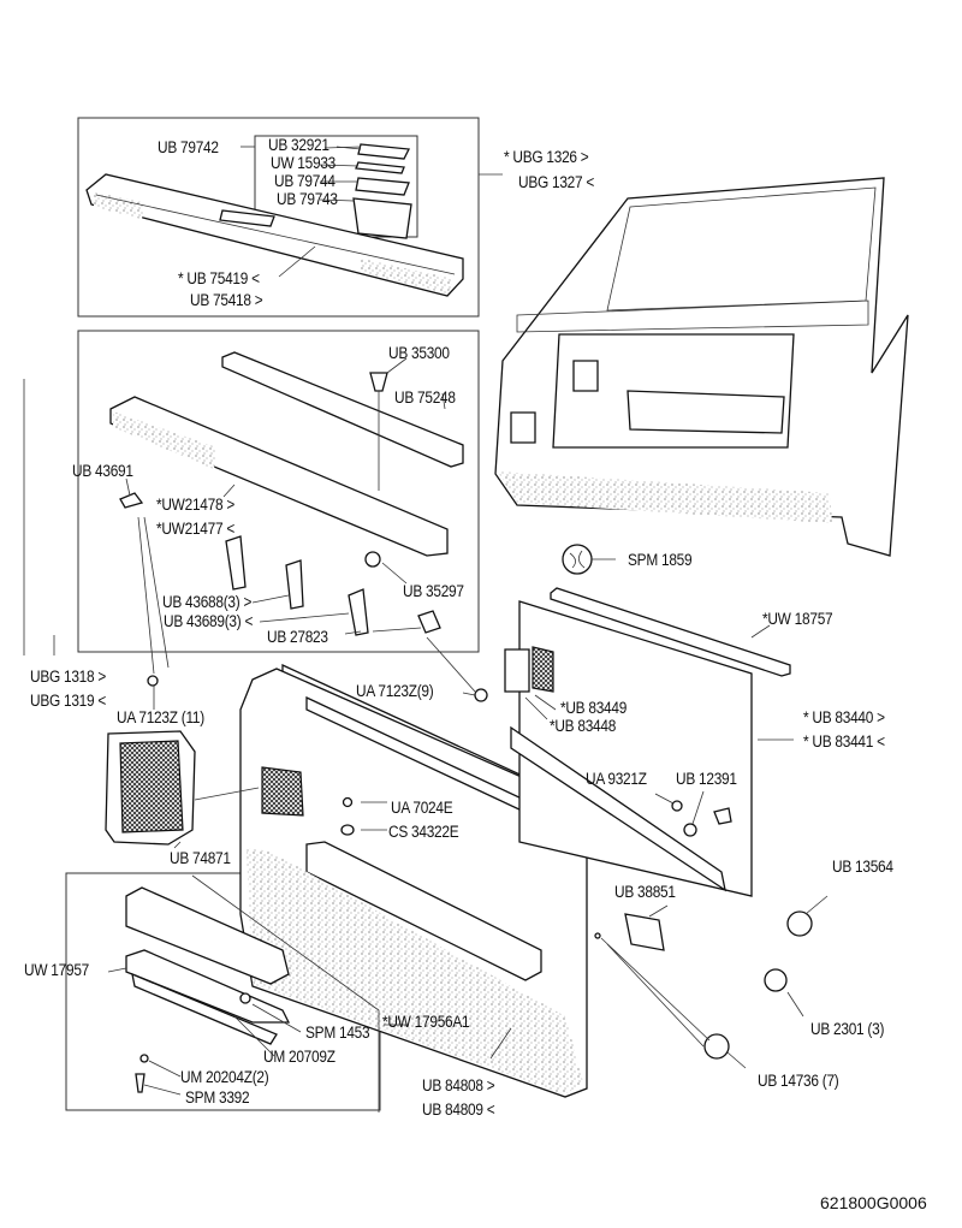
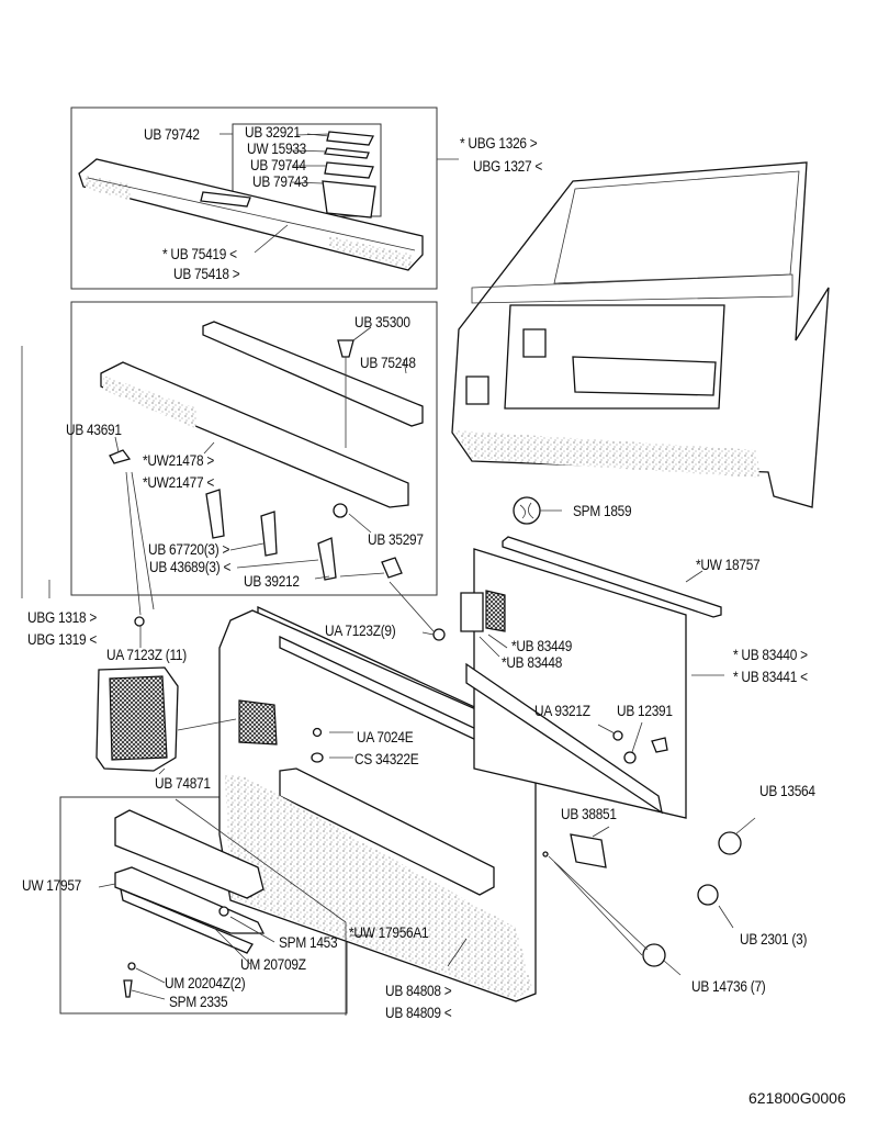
  UB 79742
  UB 32921
  UW 15933
  UB 79744
  UB 79743
  * UB 75419 <
  UB 75418 >
  * UBG 1326 >
  UBG 1327 <
  UB 35300
  UB 75248
  UB 43691
  *UW21478 >
  *UW21477 <
  UB 35297
- UB 43688(3) >
+ UB 67720(3) >
  UB 43689(3) <
- UB 27823
+ UB 39212
  UBG 1318 >
  UBG 1319 <
  UA 7123Z (11)
  UA 7123Z(9)
  SPM 1859
  *UW 18757
  *UB 83449
  *UB 83448
  * UB 83440 >
  * UB 83441 <
  UA 9321Z
  UB 12391
  UB 74871
  UA 7024E
  CS 34322E
  UB 38851
  *UW 17956A1
  UB 84808 >
  UB 84809 <
  UB 13564
  UB 2301 (3)
  UB 14736 (7)
  UW 17957
  SPM 1453
  UM 20709Z
  UM 20204Z(2)
- SPM 3392
+ SPM 2335
  621800G0006
